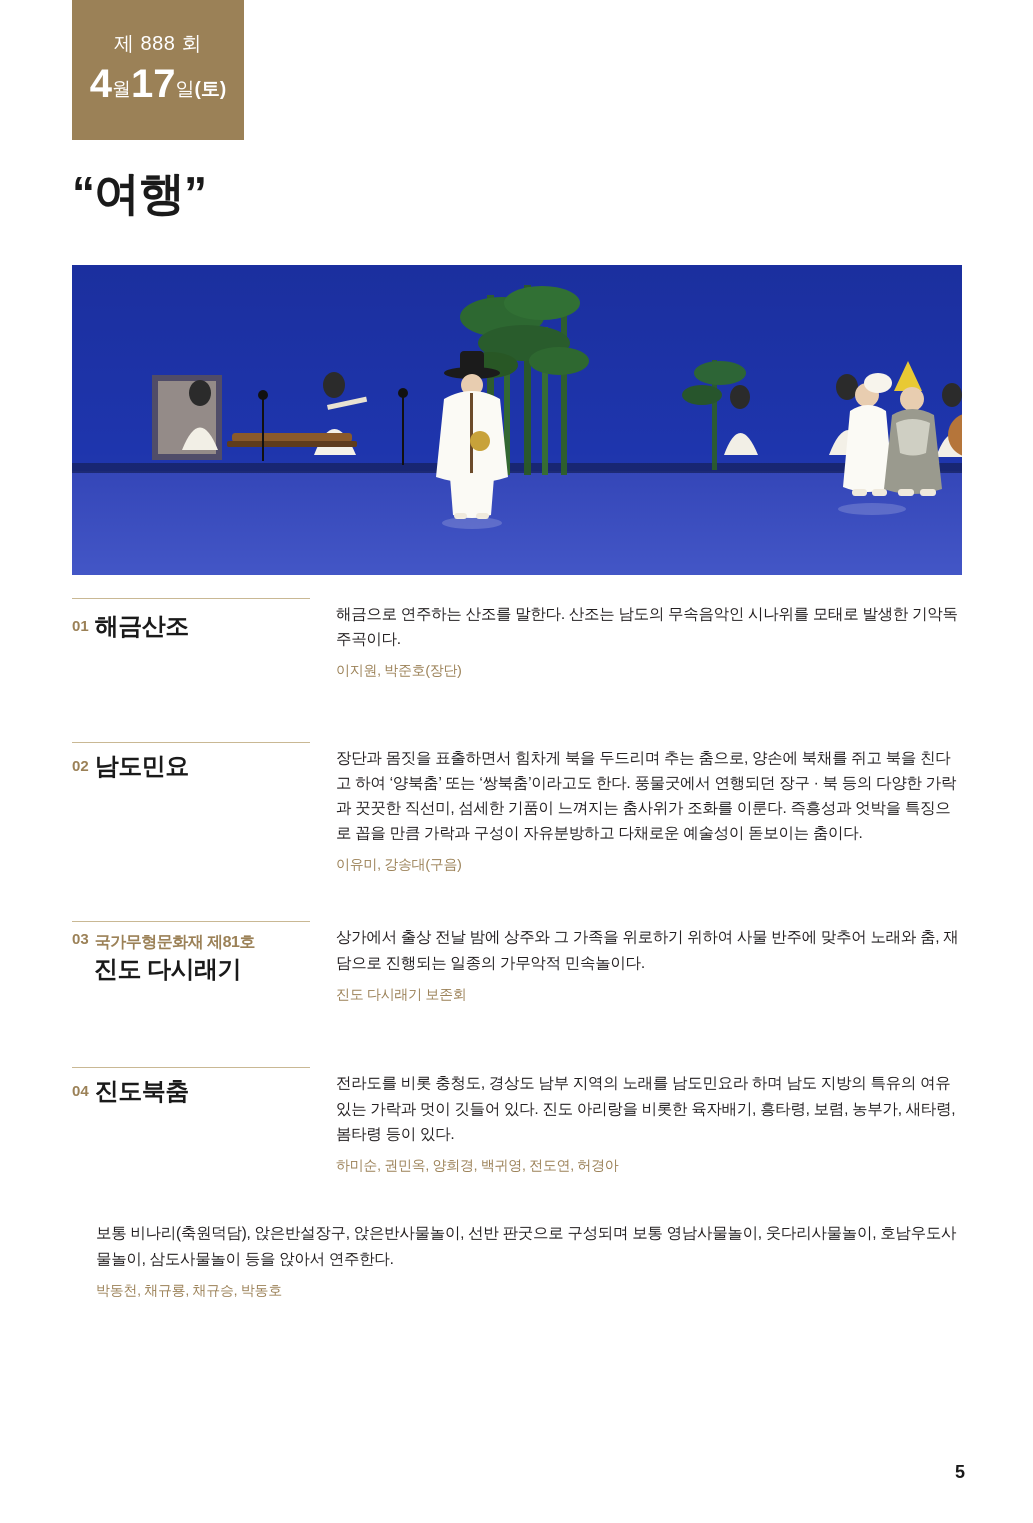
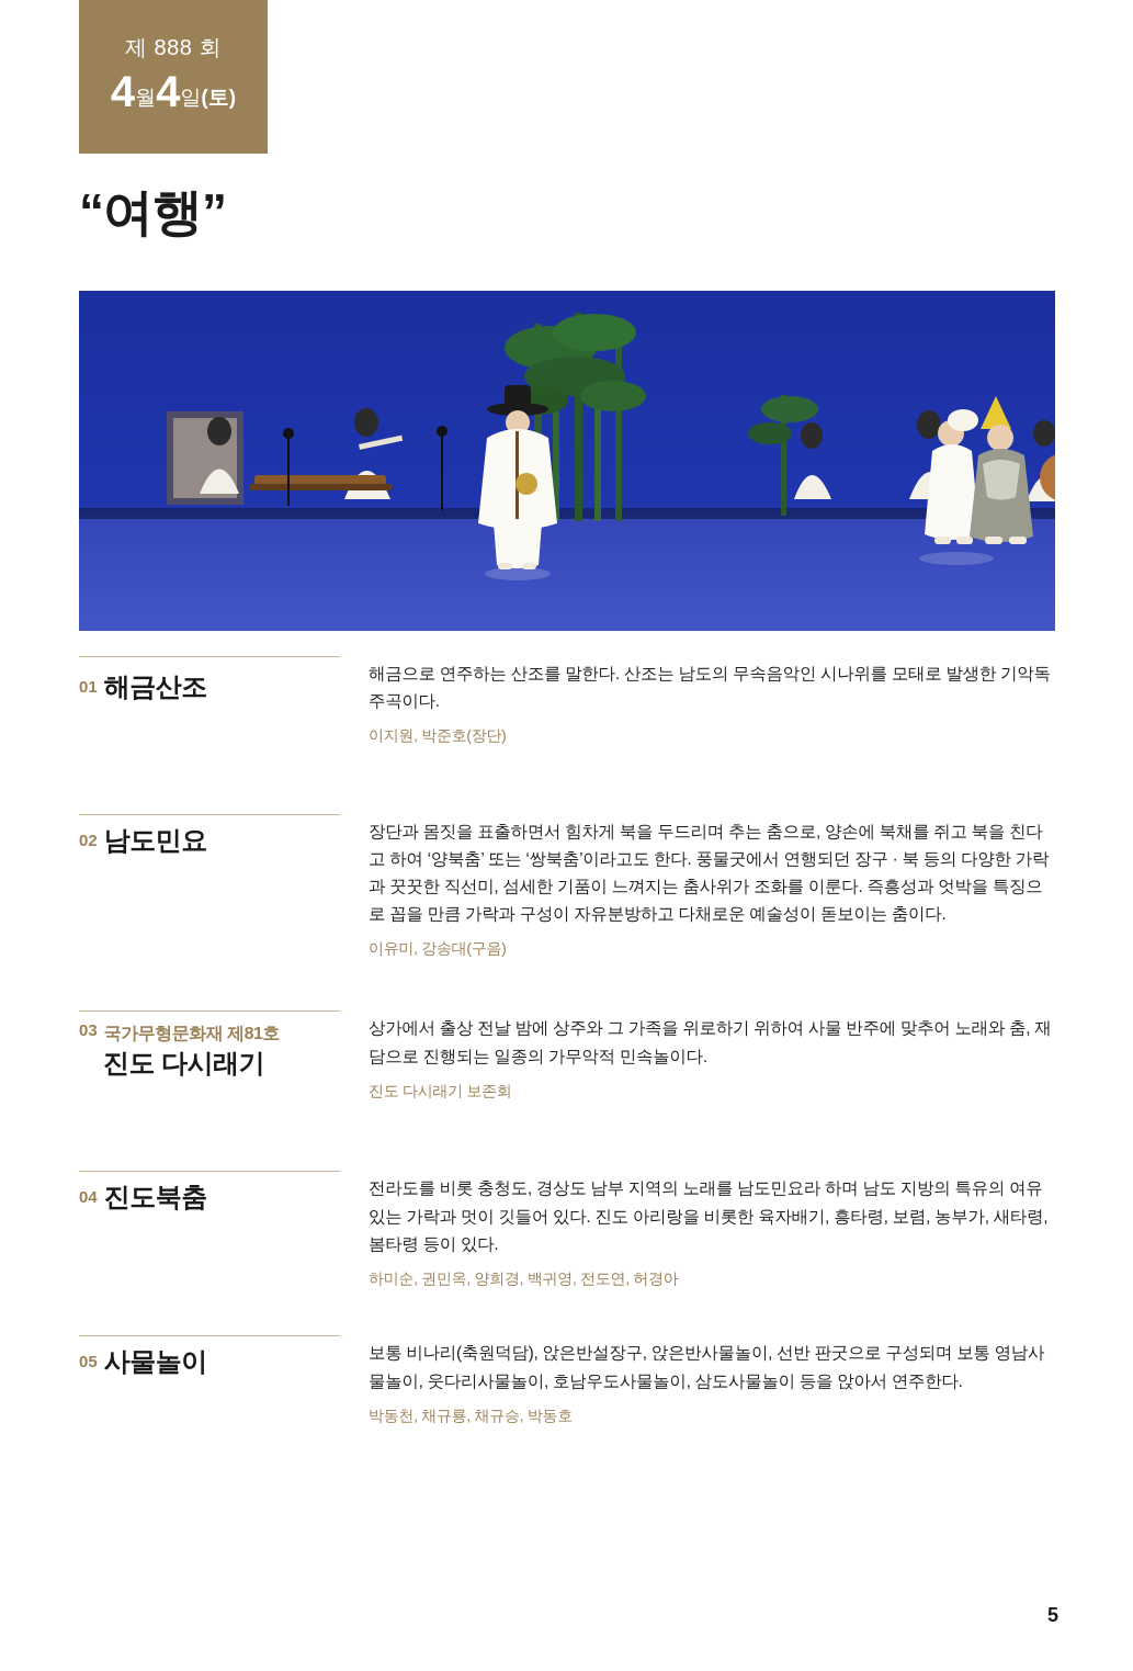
  제 888 회
- 4월17일(토)
+ 4월4일(토)
  “여행”
  01 해금산조
  해금으로 연주하는 산조를 말한다. 산조는 남도의 무속음악인 시나위를 모태로 발생한 기악독주곡이다.
  이지원, 박준호(장단)
  02 남도민요
  장단과 몸짓을 표출하면서 힘차게 북을 두드리며 추는 춤으로, 양손에 북채를 쥐고 북을 친다고 하여 ‘양북춤’ 또는 ‘쌍북춤’이라고도 한다. 풍물굿에서 연행되던 장구 · 북 등의 다양한 가락과 꿋꿋한 직선미, 섬세한 기품이 느껴지는 춤사위가 조화를 이룬다. 즉흥성과 엇박을 특징으로 꼽을 만큼 가락과 구성이 자유분방하고 다채로운 예술성이 돋보이는 춤이다.
  이유미, 강송대(구음)
  03 국가무형문화재 제81호
  진도 다시래기
  상가에서 출상 전날 밤에 상주와 그 가족을 위로하기 위하여 사물 반주에 맞추어 노래와 춤, 재담으로 진행되는 일종의 가무악적 민속놀이다.
  진도 다시래기 보존회
  04 진도북춤
  전라도를 비롯 충청도, 경상도 남부 지역의 노래를 남도민요라 하며 남도 지방의 특유의 여유 있는 가락과 멋이 깃들어 있다. 진도 아리랑을 비롯한 육자배기, 흥타령, 보렴, 농부가, 새타령, 봄타령 등이 있다.
  하미순, 권민옥, 양희경, 백귀영, 전도연, 허경아
+ 05 사물놀이
  보통 비나리(축원덕담), 앉은반설장구, 앉은반사물놀이, 선반 판굿으로 구성되며 보통 영남사물놀이, 웃다리사물놀이, 호남우도사물놀이, 삼도사물놀이 등을 앉아서 연주한다.
  박동천, 채규룡, 채규승, 박동호
  5
